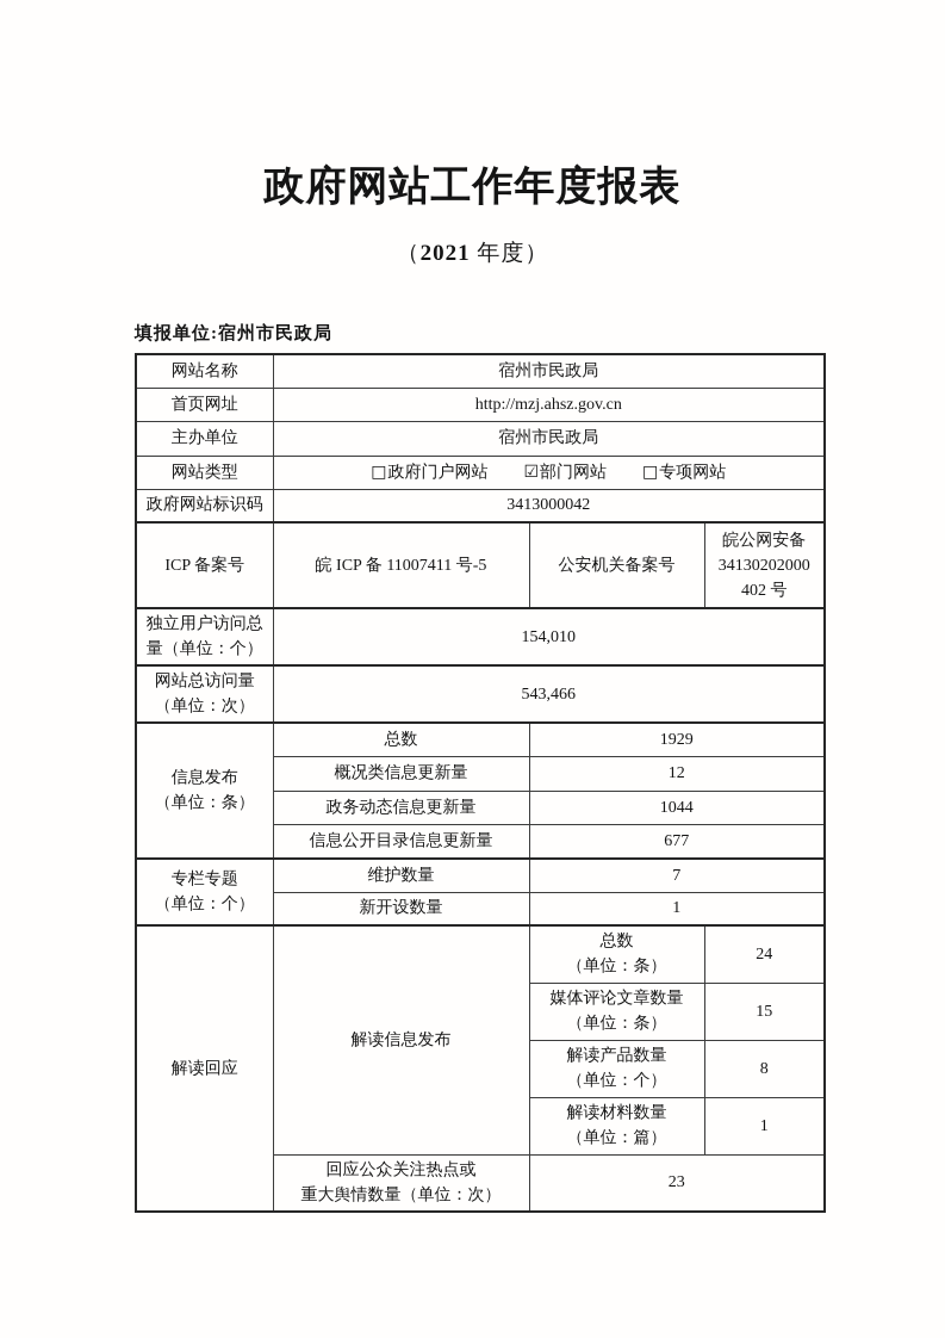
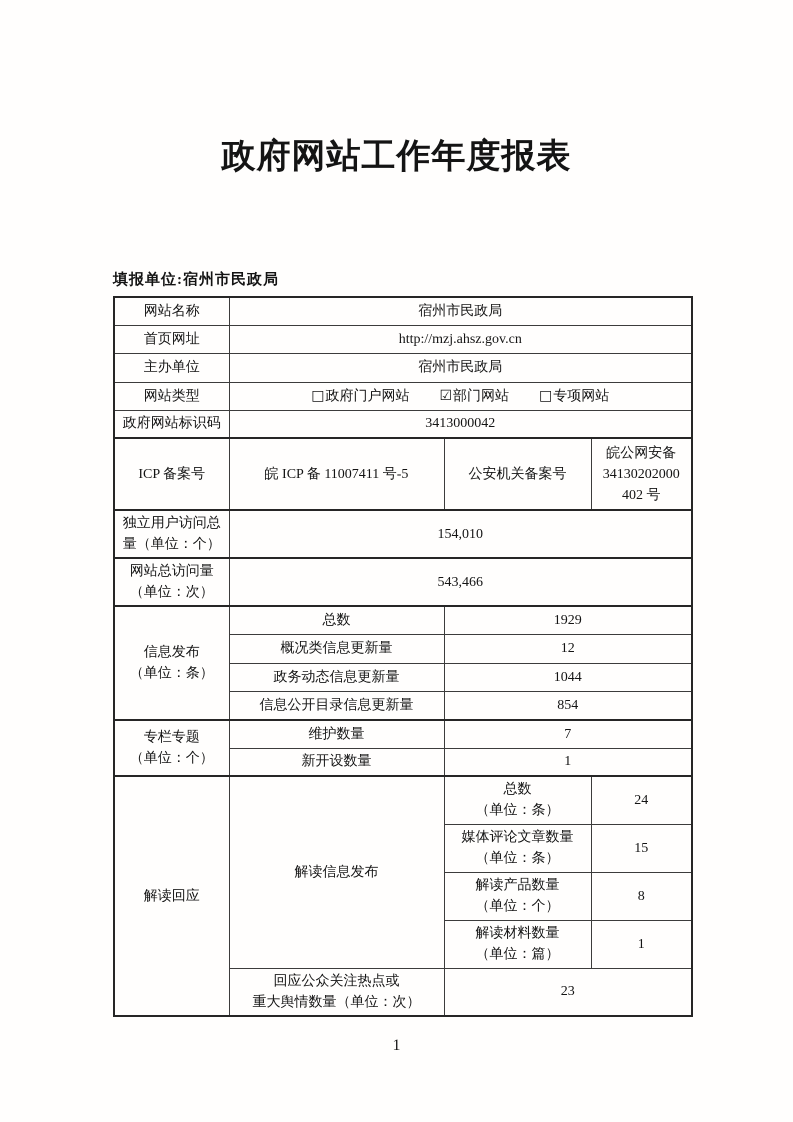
  政府网站工作年度报表
- （2021 年度）
  填报单位:宿州市民政局
  网站名称	宿州市民政局
  首页网址	http://mzj.ahsz.gov.cn
  主办单位	宿州市民政局
  网站类型	□政府门户网站 ☑部门网站 □专项网站
  政府网站标识码	3413000042
  ICP 备案号	皖 ICP 备 11007411 号-5	公安机关备案号	皖公网安备 34130202000 402 号
  独立用户访问总 量（单位：个）	154,010
  网站总访问量 （单位：次）	543,466
  信息发布 （单位：条）	总数	1929
  概况类信息更新量	12
  政务动态信息更新量	1044
- 信息公开目录信息更新量	677
+ 信息公开目录信息更新量	854
  专栏专题 （单位：个）	维护数量	7
  新开设数量	1
  解读回应	解读信息发布	总数 （单位：条）	24
  媒体评论文章数量 （单位：条）	15
  解读产品数量 （单位：个）	8
  解读材料数量 （单位：篇）	1
  回应公众关注热点或 重大舆情数量（单位：次）	23
+ 1
